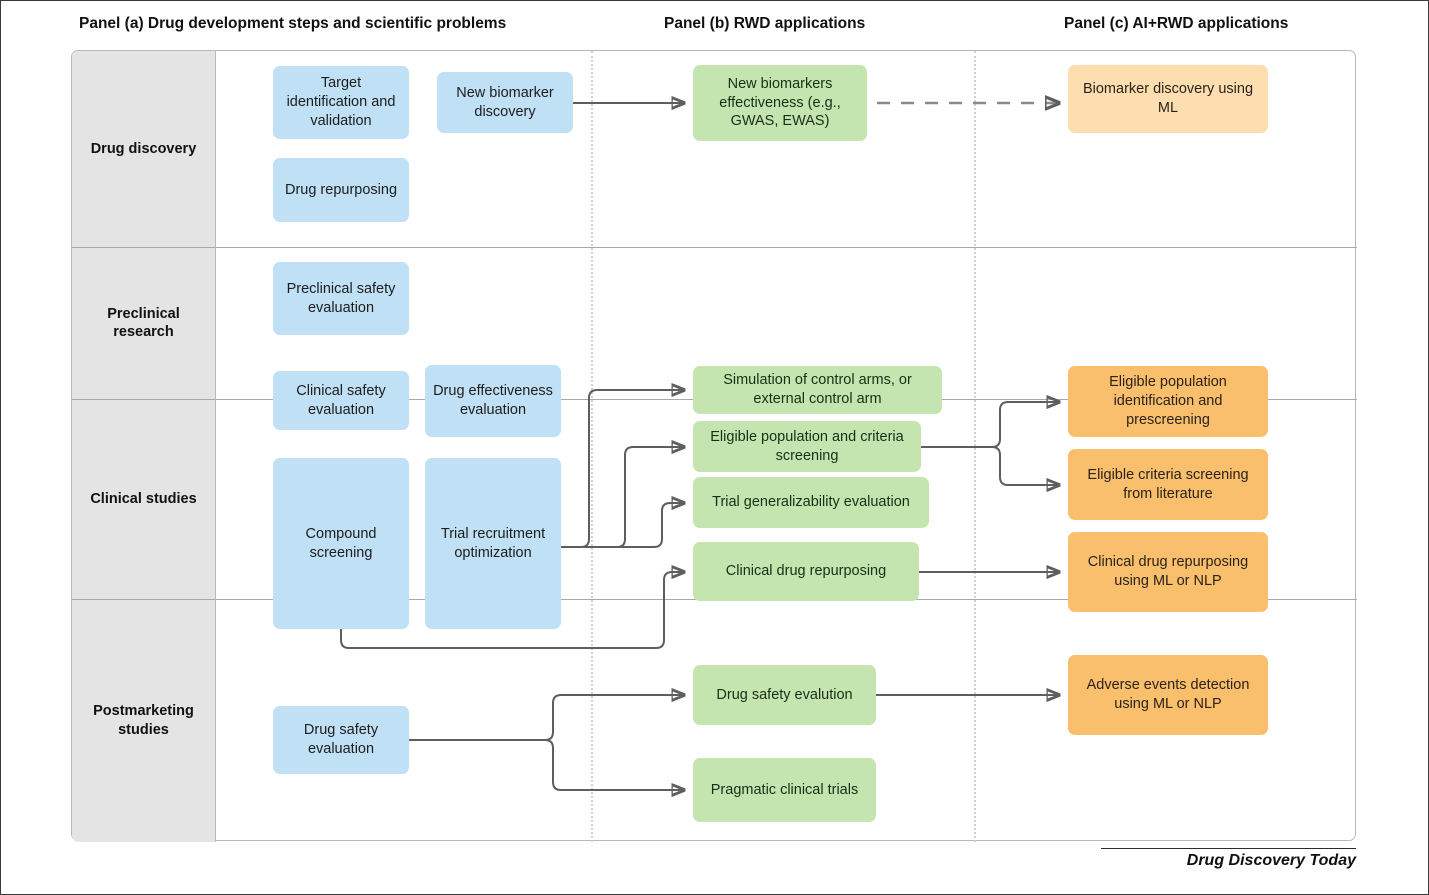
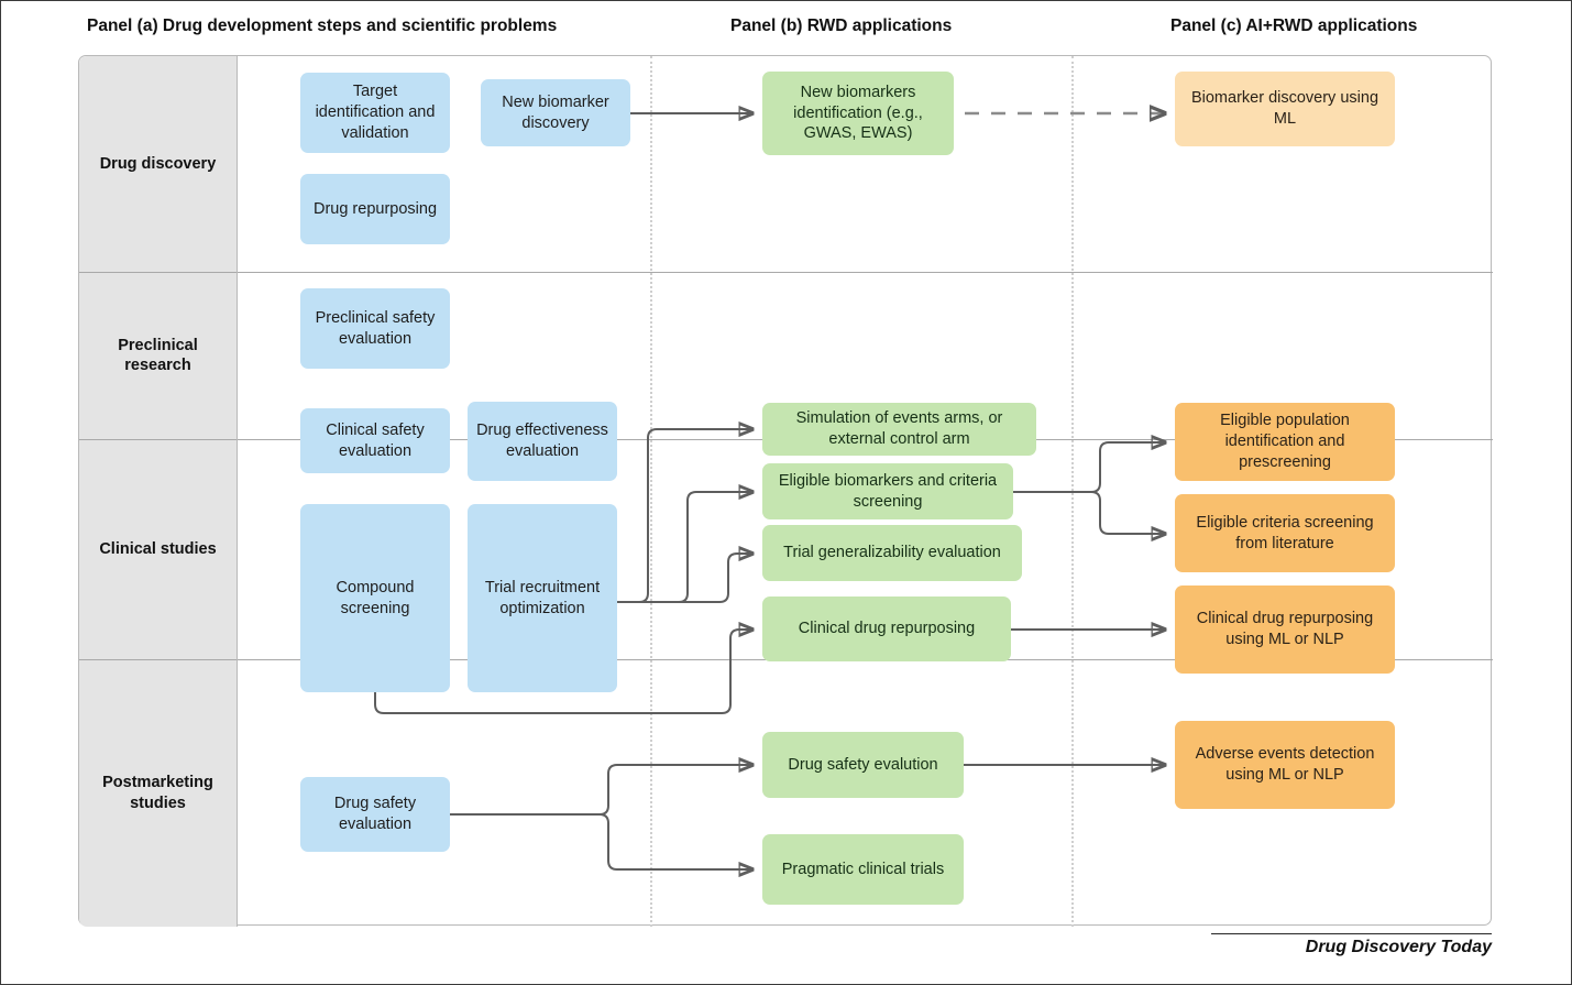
  Panel (a) Drug development steps and scientific problems
  Panel (b) RWD applications
  Panel (c) AI+RWD applications
  Drug discovery
  Preclinical
  research
  Clinical studies
  Postmarketing
  studies
  Target identification and validation
  Drug repurposing
  New biomarker discovery
  Preclinical safety evaluation
  Clinical safety evaluation
  Drug effectiveness evaluation
  Compound screening
  Trial recruitment optimization
  Drug safety evaluation
- New biomarkers effectiveness (e.g., GWAS, EWAS)
+ New biomarkers identification (e.g., GWAS, EWAS)
- Simulation of control arms, or external control arm
+ Simulation of events arms, or external control arm
- Eligible population and criteria screening
+ Eligible biomarkers and criteria screening
  Trial generalizability evaluation
  Clinical drug repurposing
  Drug safety evalution
  Pragmatic clinical trials
  Biomarker discovery using ML
  Eligible population identification and prescreening
  Eligible criteria screening from literature
  Clinical drug repurposing using ML or NLP
  Adverse events detection using ML or NLP
  Drug Discovery Today
